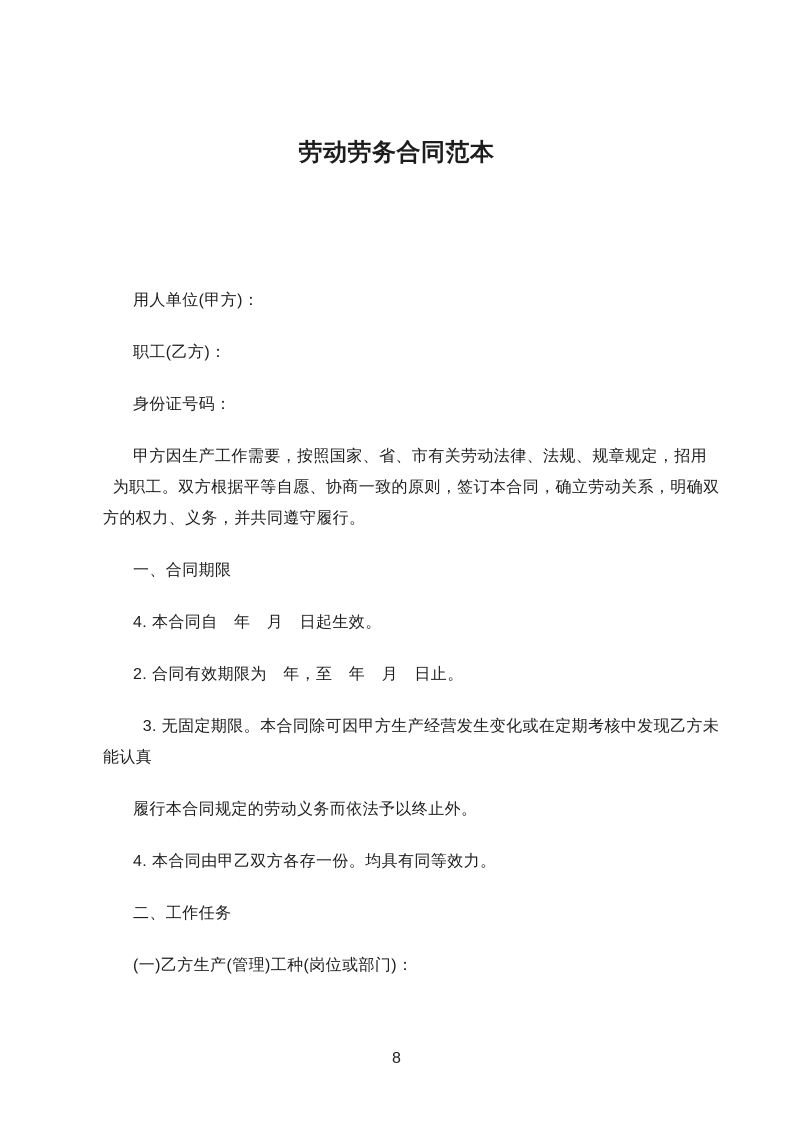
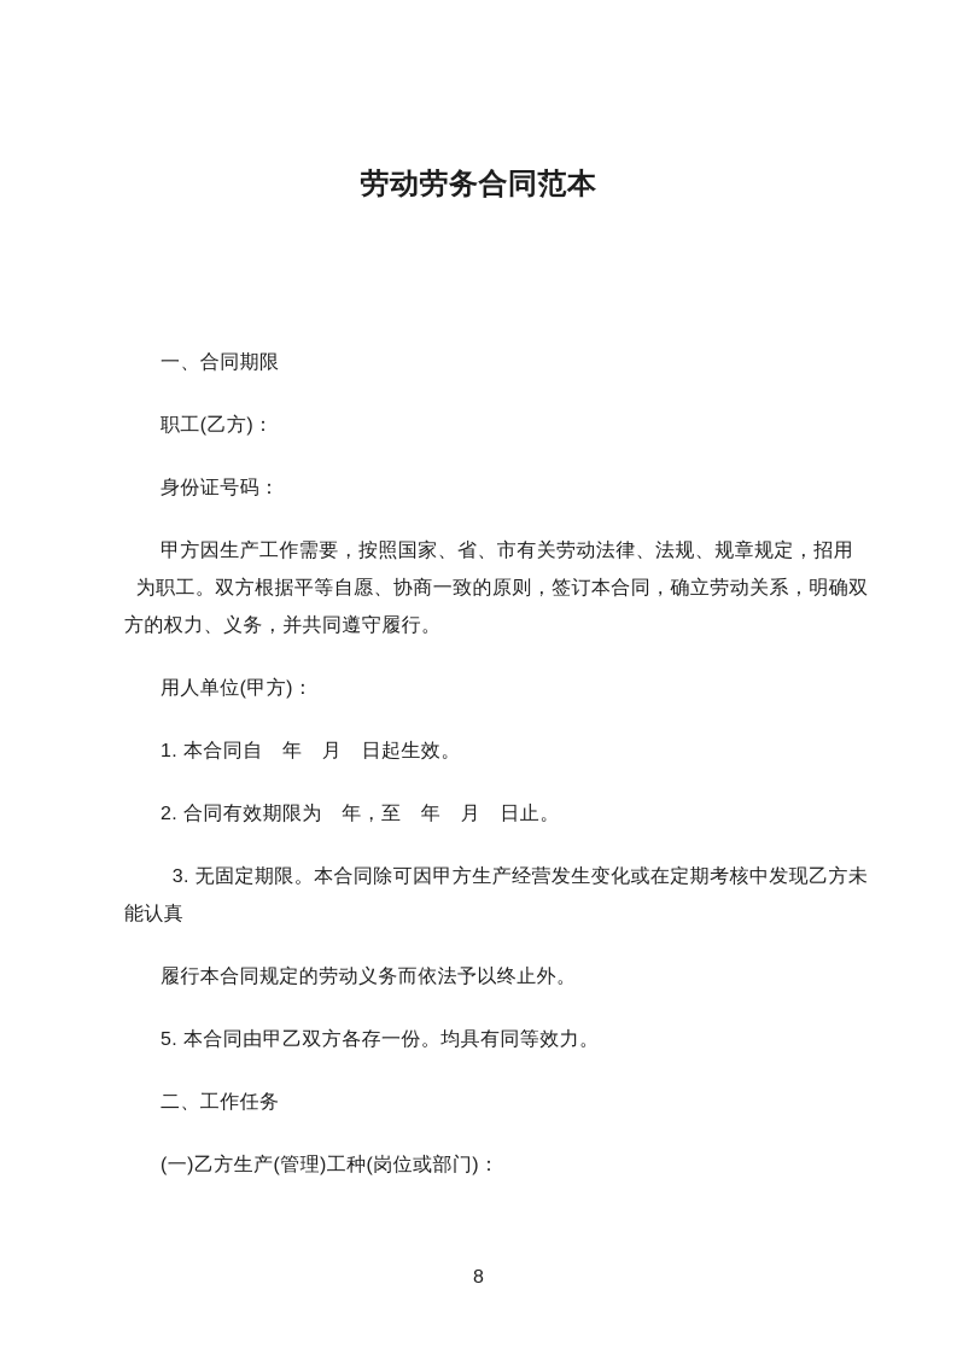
  劳动劳务合同范本
- 用人单位(甲方)：
+ 一、合同期限
  职工(乙方)：
  身份证号码：
  甲方因生产工作需要，按照国家、省、市有关劳动法律、法规、规章规定，招用
  为职工。双方根据平等自愿、协商一致的原则，签订本合同，确立劳动关系，明确双
  方的权力、义务，并共同遵守履行。
- 一、合同期限
+ 用人单位(甲方)：
- 4. 本合同自 年 月 日起生效。
+ 1. 本合同自 年 月 日起生效。
  2. 合同有效期限为 年，至 年 月 日止。
  3. 无固定期限。本合同除可因甲方生产经营发生变化或在定期考核中发现乙方未
  能认真
  履行本合同规定的劳动义务而依法予以终止外。
- 4. 本合同由甲乙双方各存一份。均具有同等效力。
+ 5. 本合同由甲乙双方各存一份。均具有同等效力。
  二、工作任务
  (一)乙方生产(管理)工种(岗位或部门)：
  8
